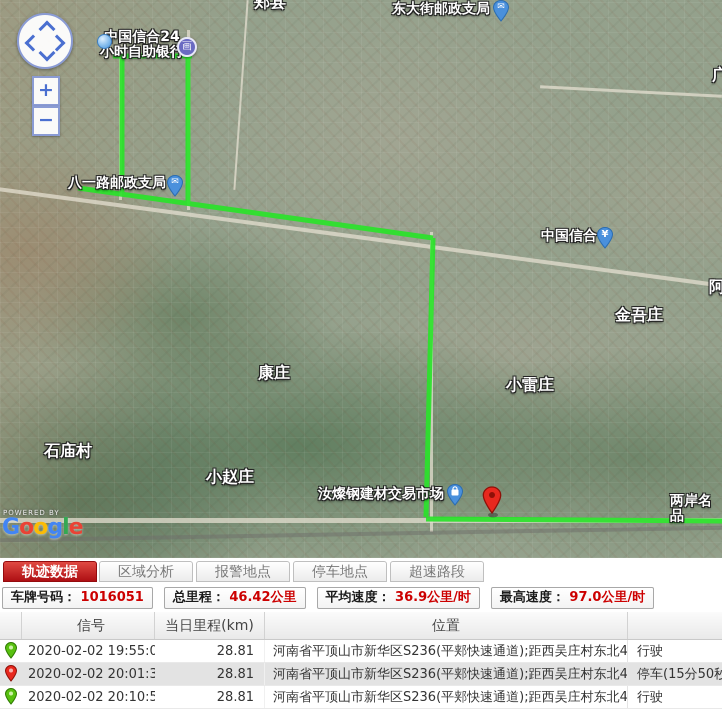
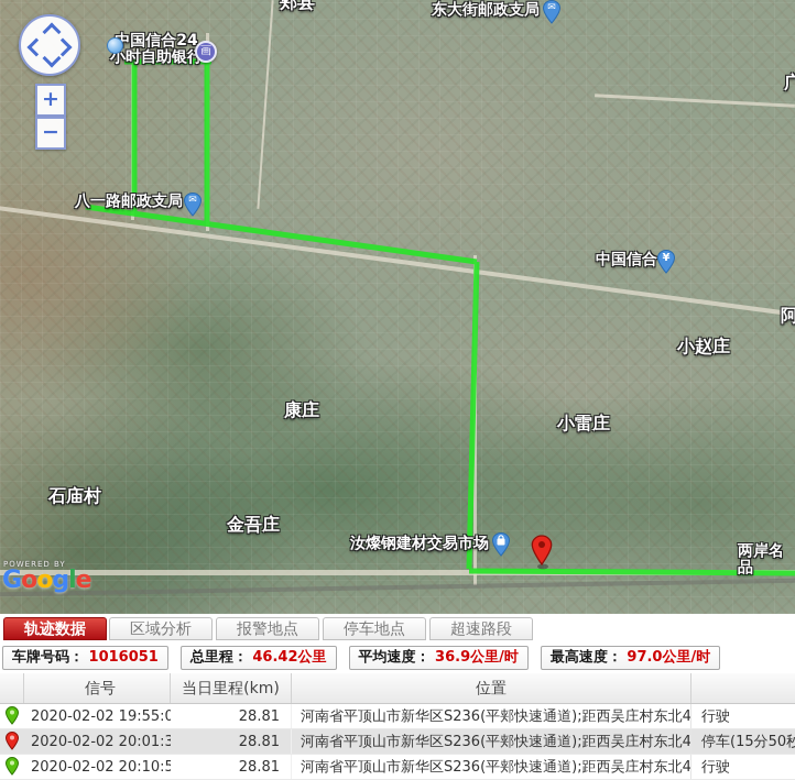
  +
  −
  郏县
  东大街邮政支局
  广
  中国信合24
  小时自助银行
  八一路邮政支局
  中国信合
- 金吾庄
+ 小赵庄
  阿
  康庄
  小雷庄
  石庙村
- 小赵庄
+ 金吾庄
  汝燦钢建材交易市场
  两岸名品
  画
  ✉
  ✉
  ¥
  POWERED BY
  Google
  轨迹数据
  区域分析
  报警地点
  停车地点
  超速路段
  车牌号码： 1016051
  总里程： 46.42公里
  平均速度： 36.9公里/时
  最高速度： 97.0公里/时
  信号
  当日里程(km)
  位置
  2020-02-02 19:55:0
  28.81
  河南省平顶山市新华区S236(平郏快速通道);距西吴庄村东北4
  行驶
  2020-02-02 20:01:3
  28.81
  河南省平顶山市新华区S236(平郏快速通道);距西吴庄村东北4
  停车(15分50秒
  2020-02-02 20:10:5
  28.81
  河南省平顶山市新华区S236(平郏快速通道);距西吴庄村东北4
  行驶
